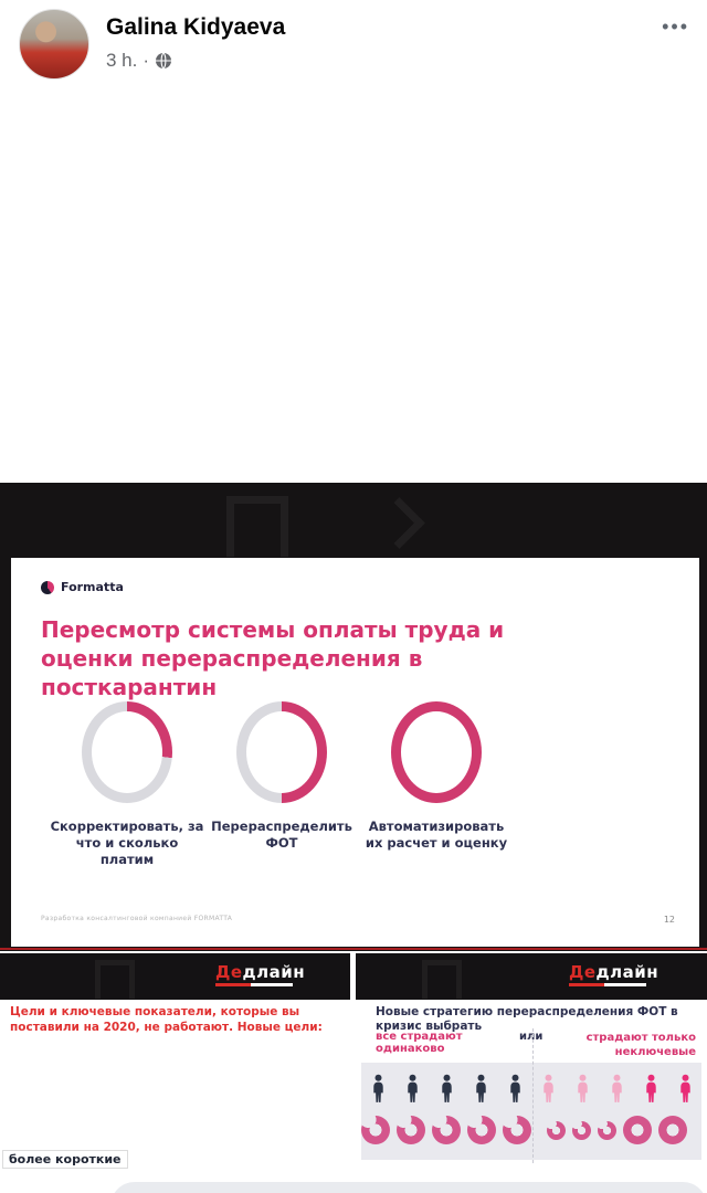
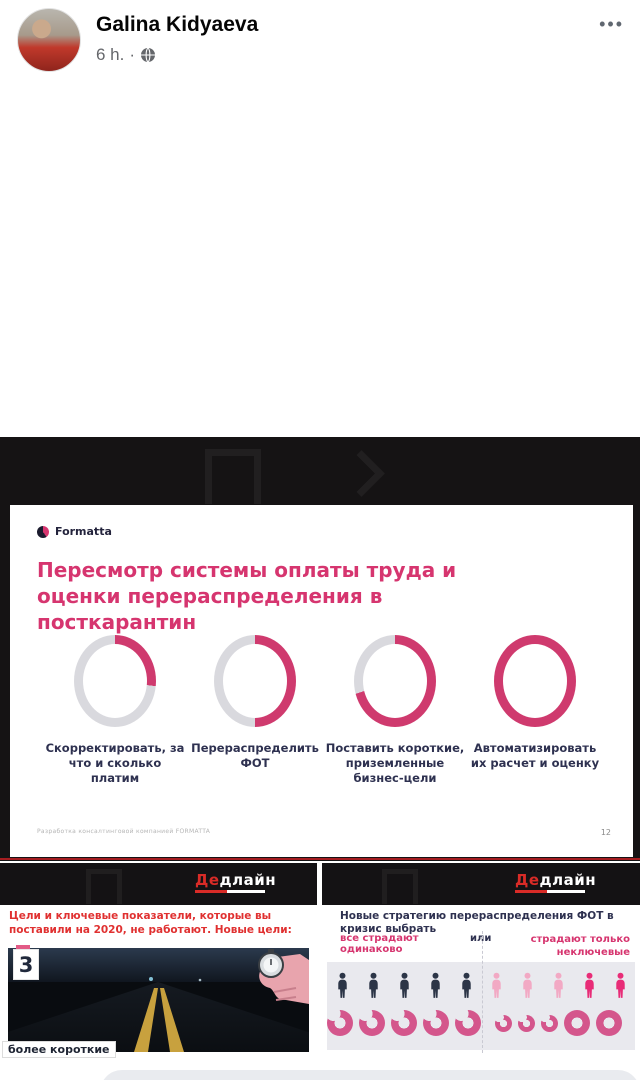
  Galina Kidyaeva
- 3 h.
+ 6 h.
  ·
  •••
  Formatta
  Пересмотр системы оплаты труда и оценки перераспределения в посткарантин
  Скорректировать, за что и сколько платим
  Перераспределить ФОТ
+ Поставить короткие, приземленные бизнес-цели
  Автоматизировать их расчет и оценку
  12
  Дедлайн
  Цели и ключевые показатели, которые вы поставили на 2020, не работают. Новые цели:
+ 3
  более короткие
  Дедлайн
  Новые стратегию перераспределения ФОТ в кризис выбрать
  все страдают одинаково
  или
  страдают только неключевые
